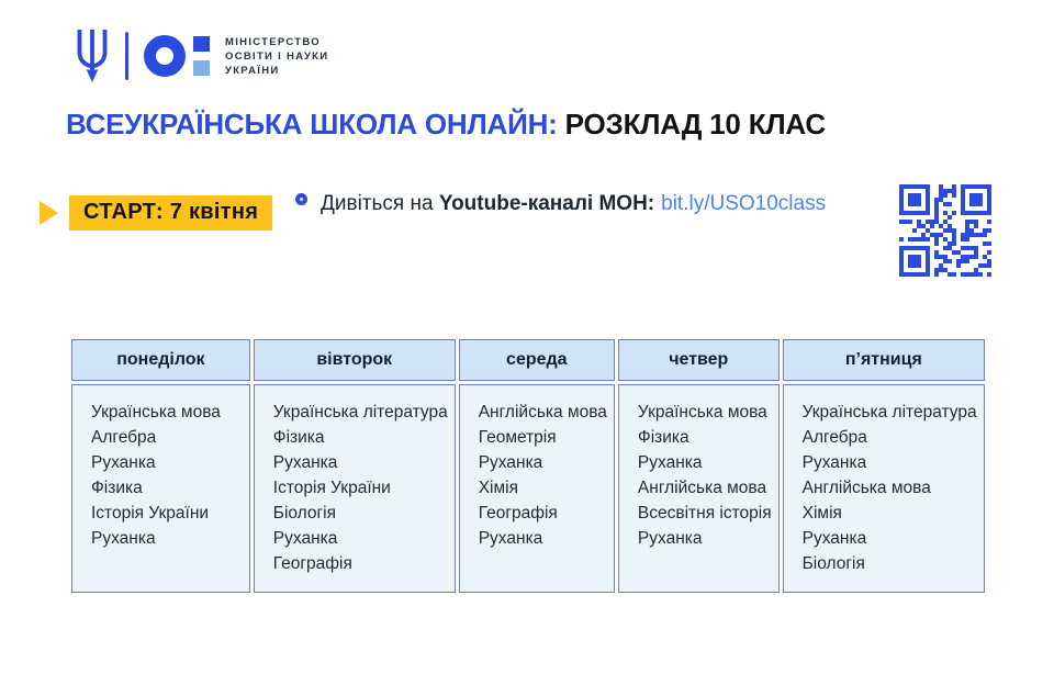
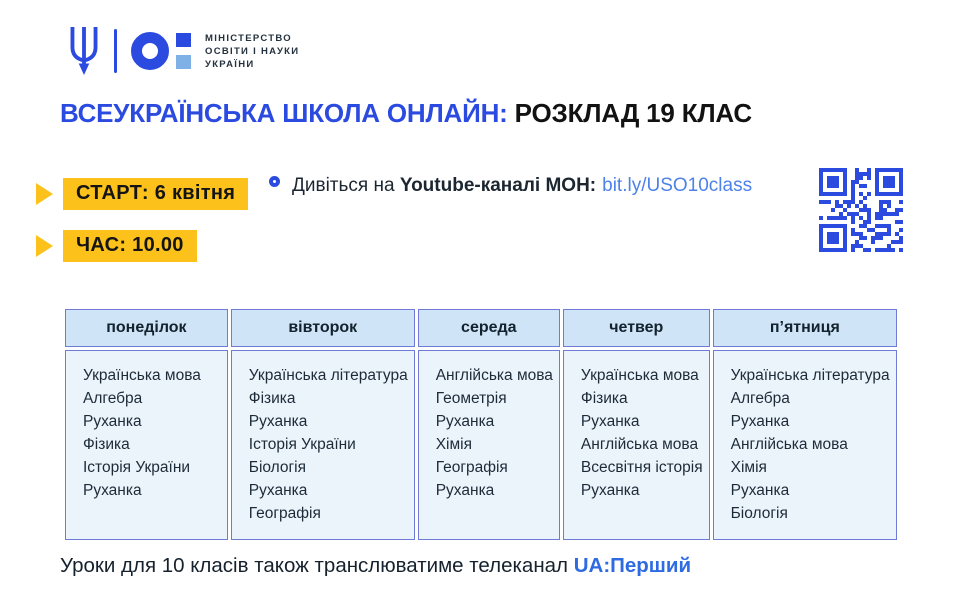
  МІНІСТЕРСТВО
  ОСВІТИ І НАУКИ
  УКРАЇНИ
- ВСЕУКРАЇНСЬКА ШКОЛА ОНЛАЙН: РОЗКЛАД 10 КЛАС
+ ВСЕУКРАЇНСЬКА ШКОЛА ОНЛАЙН: РОЗКЛАД 19 КЛАС
- СТАРТ: 7 квітня
+ СТАРТ: 6 квітня
+ ЧАС: 10.00
  Дивіться на Youtube-каналі МОН: bit.ly/USO10class
  понеділок	вівторок	середа	четвер	п’ятниця
  Українська моваАлгебраРуханкаФізикаІсторія УкраїниРуханка	Українська літератураФізикаРуханкаІсторія УкраїниБіологіяРуханкаГеографія	Англійська моваГеометріяРуханкаХіміяГеографіяРуханка	Українська моваФізикаРуханкаАнглійська моваВсесвітня історіяРуханка	Українська літератураАлгебраРуханкаАнглійська моваХіміяРуханкаБіологія
+ Уроки для 10 класів також транслюватиме телеканал UA:Перший
